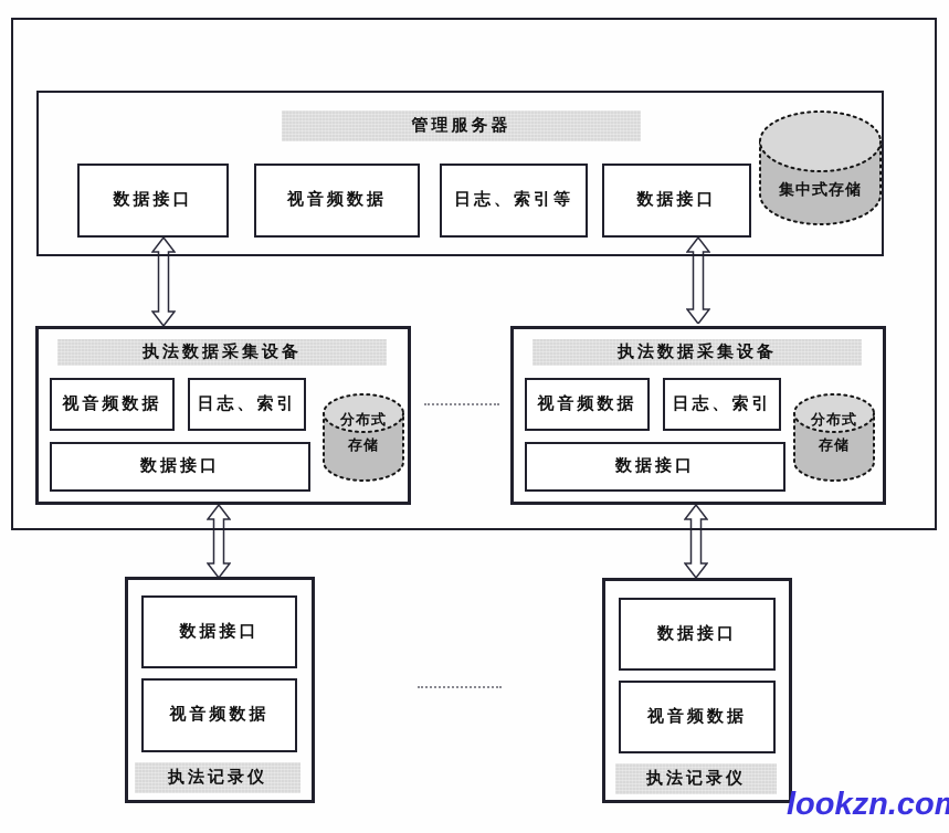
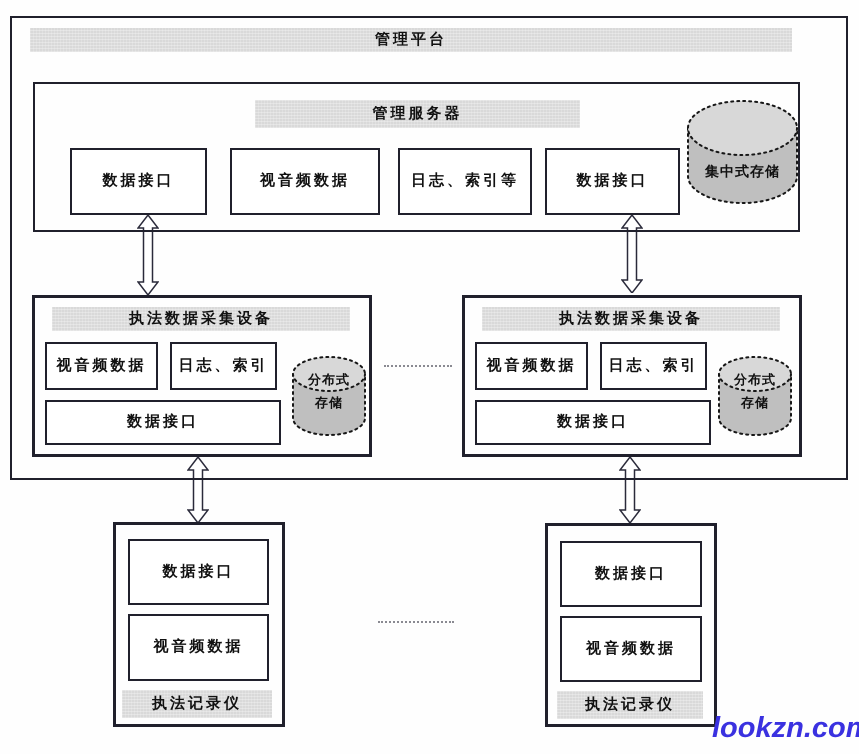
+ 管理平台
  管理服务器
  数据接口
  视音频数据
  日志、索引等
  数据接口
  集中式存储
  执法数据采集设备
  视音频数据
  日志、索引
  数据接口
  分布式
  存储
  执法数据采集设备
  视音频数据
  日志、索引
  数据接口
  分布式
  存储
  数据接口
  视音频数据
  执法记录仪
  数据接口
  视音频数据
  执法记录仪
  lookzn.co
